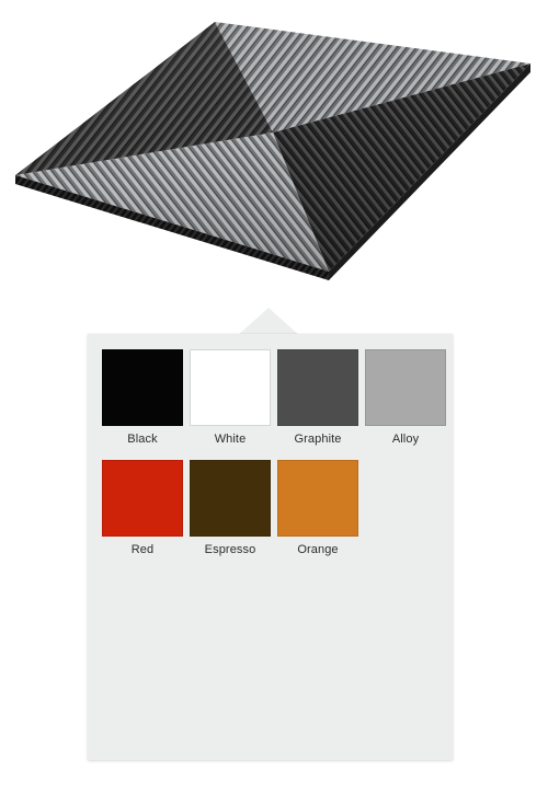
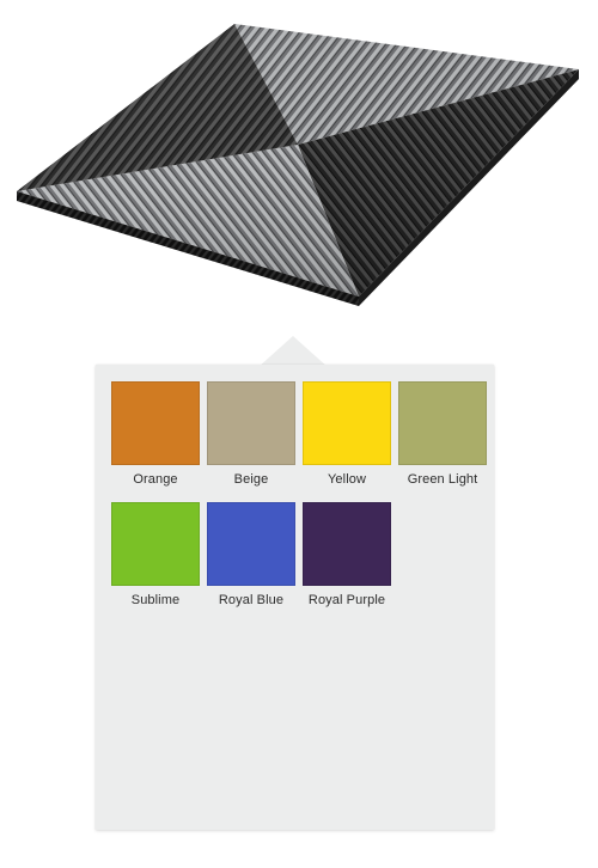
- Black
- White
- Graphite
- Alloy
- Red
- Espresso
  Orange
+ Beige
+ Yellow
+ Green Light
+ Sublime
+ Royal Blue
+ Royal Purple
